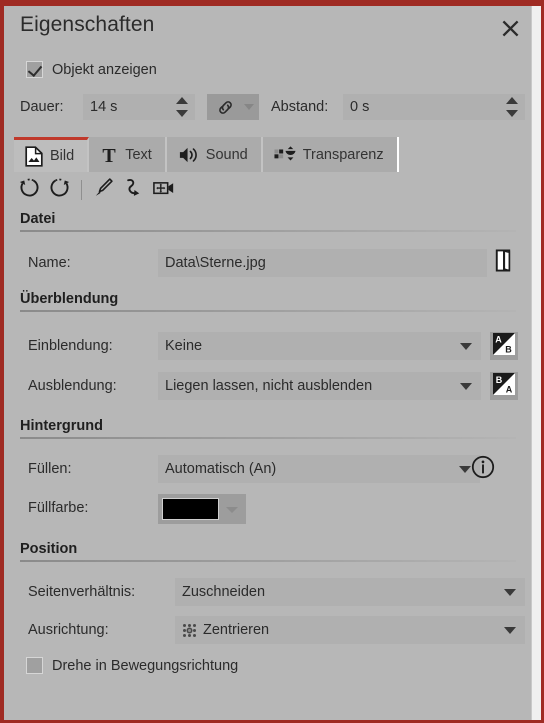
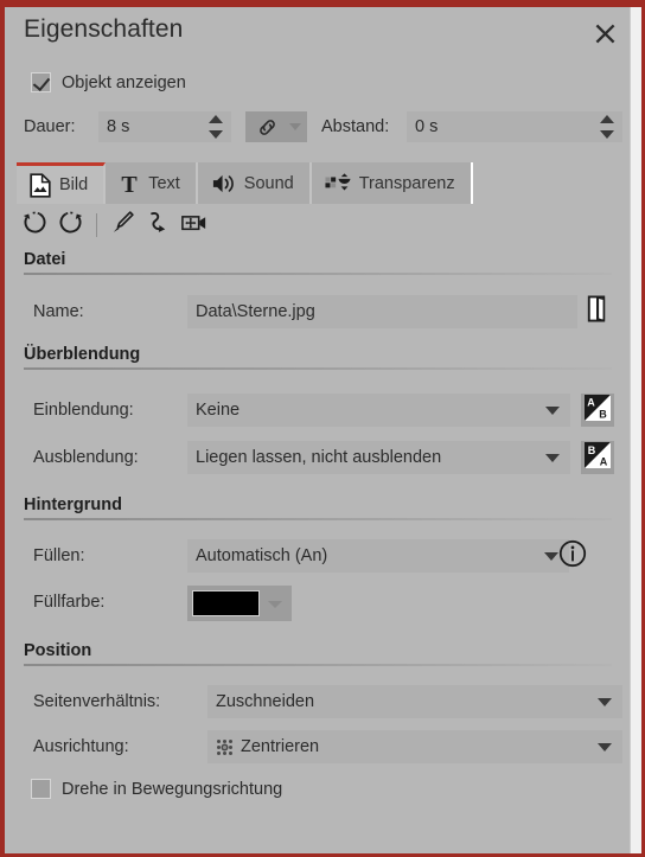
  Eigenschaften
  Objekt anzeigen
  Dauer:
- 14 s
+ 8 s
  Abstand:
  0 s
  Bild
  T
  Text
  Sound
  Transparenz
  Datei
  Name:
  Data\Sterne.jpg
  Überblendung
  Einblendung:
  Keine
  A
  B
  Ausblendung:
  Liegen lassen, nicht ausblenden
  B
  A
  Hintergrund
  Füllen:
  Automatisch (An)
  Füllfarbe:
  Position
  Seitenverhältnis:
  Zuschneiden
  Ausrichtung:
  Zentrieren
  Drehe in Bewegungsrichtung
